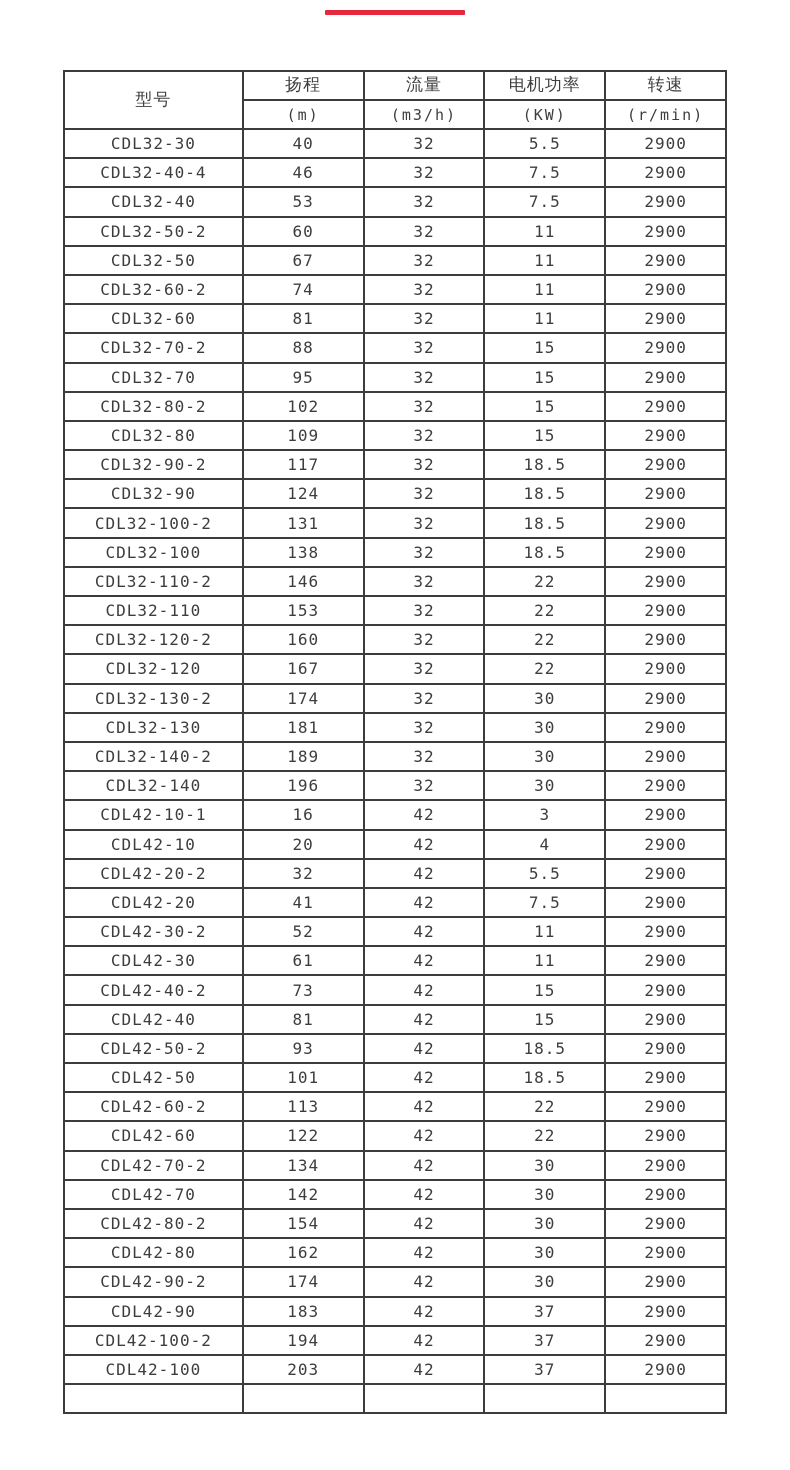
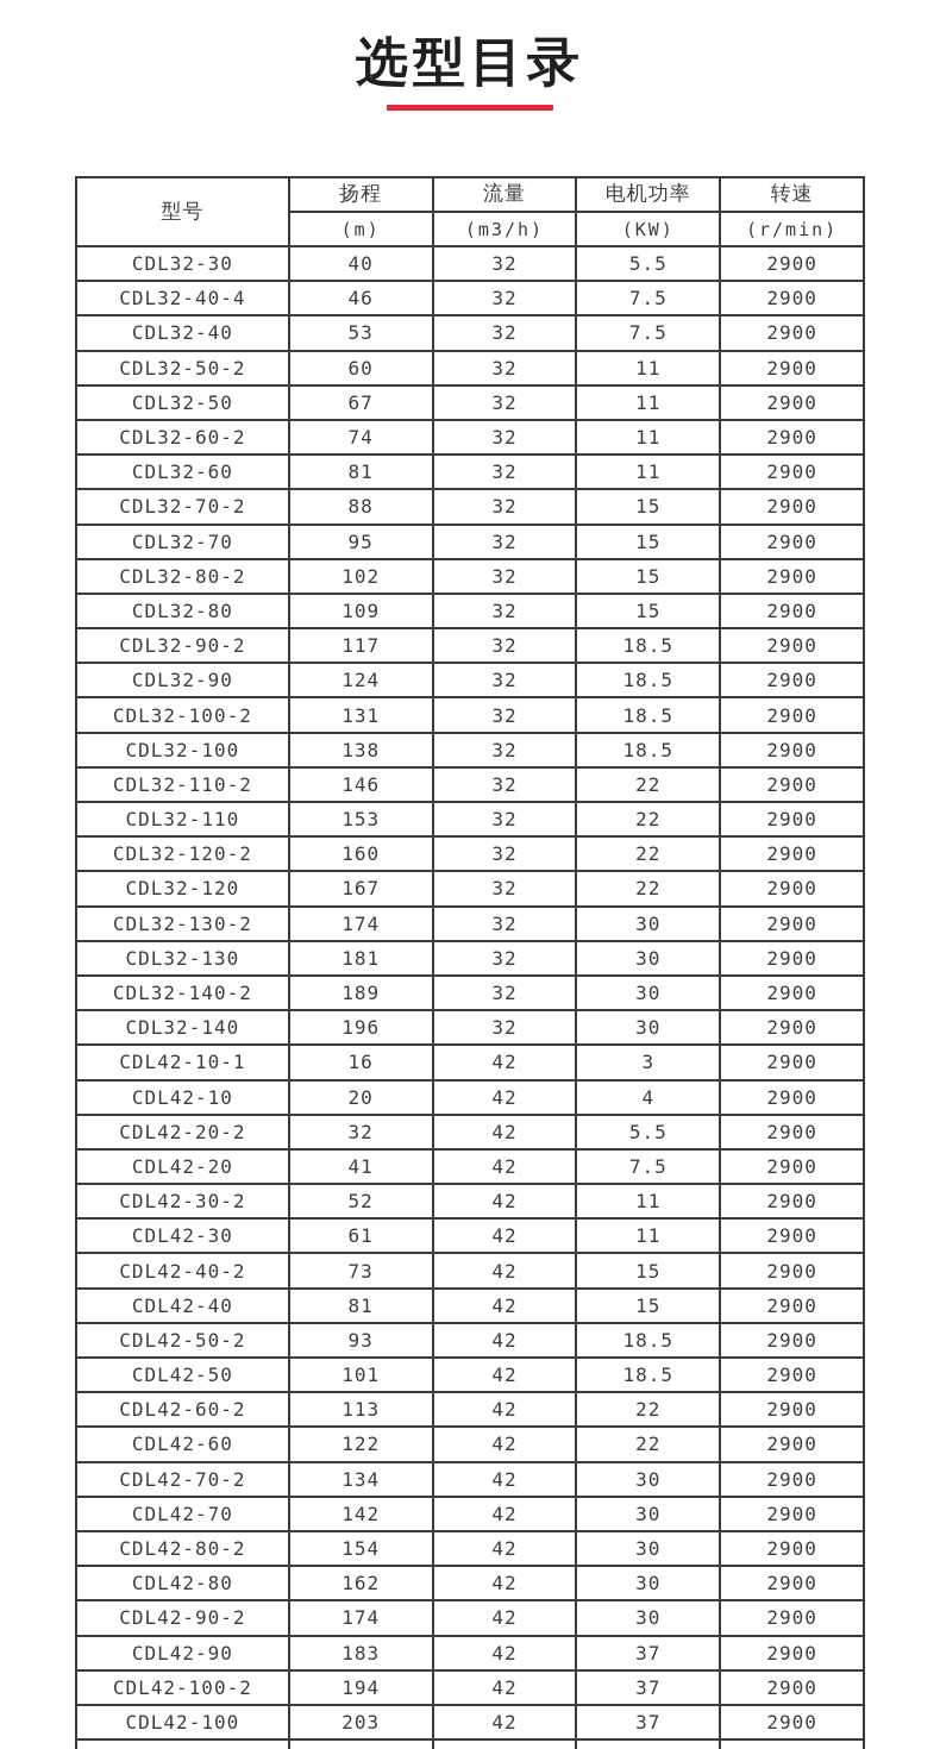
+ 选型目录
  型号	扬程	流量	电机功率	转速
  (m)	(m3/h)	(KW)	(r/min)
  CDL32-30	40	32	5.5	2900
  CDL32-40-4	46	32	7.5	2900
  CDL32-40	53	32	7.5	2900
  CDL32-50-2	60	32	11	2900
  CDL32-50	67	32	11	2900
  CDL32-60-2	74	32	11	2900
  CDL32-60	81	32	11	2900
  CDL32-70-2	88	32	15	2900
  CDL32-70	95	32	15	2900
  CDL32-80-2	102	32	15	2900
  CDL32-80	109	32	15	2900
  CDL32-90-2	117	32	18.5	2900
  CDL32-90	124	32	18.5	2900
  CDL32-100-2	131	32	18.5	2900
  CDL32-100	138	32	18.5	2900
  CDL32-110-2	146	32	22	2900
  CDL32-110	153	32	22	2900
  CDL32-120-2	160	32	22	2900
  CDL32-120	167	32	22	2900
  CDL32-130-2	174	32	30	2900
  CDL32-130	181	32	30	2900
  CDL32-140-2	189	32	30	2900
  CDL32-140	196	32	30	2900
  CDL42-10-1	16	42	3	2900
  CDL42-10	20	42	4	2900
  CDL42-20-2	32	42	5.5	2900
  CDL42-20	41	42	7.5	2900
  CDL42-30-2	52	42	11	2900
  CDL42-30	61	42	11	2900
  CDL42-40-2	73	42	15	2900
  CDL42-40	81	42	15	2900
  CDL42-50-2	93	42	18.5	2900
  CDL42-50	101	42	18.5	2900
  CDL42-60-2	113	42	22	2900
  CDL42-60	122	42	22	2900
  CDL42-70-2	134	42	30	2900
  CDL42-70	142	42	30	2900
  CDL42-80-2	154	42	30	2900
  CDL42-80	162	42	30	2900
  CDL42-90-2	174	42	30	2900
  CDL42-90	183	42	37	2900
  CDL42-100-2	194	42	37	2900
  CDL42-100	203	42	37	2900
